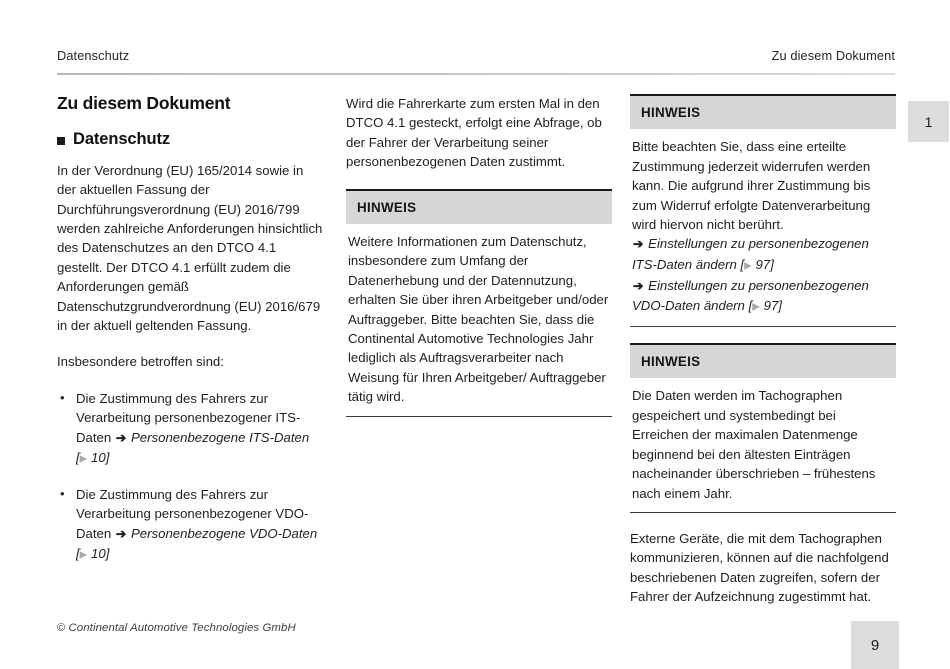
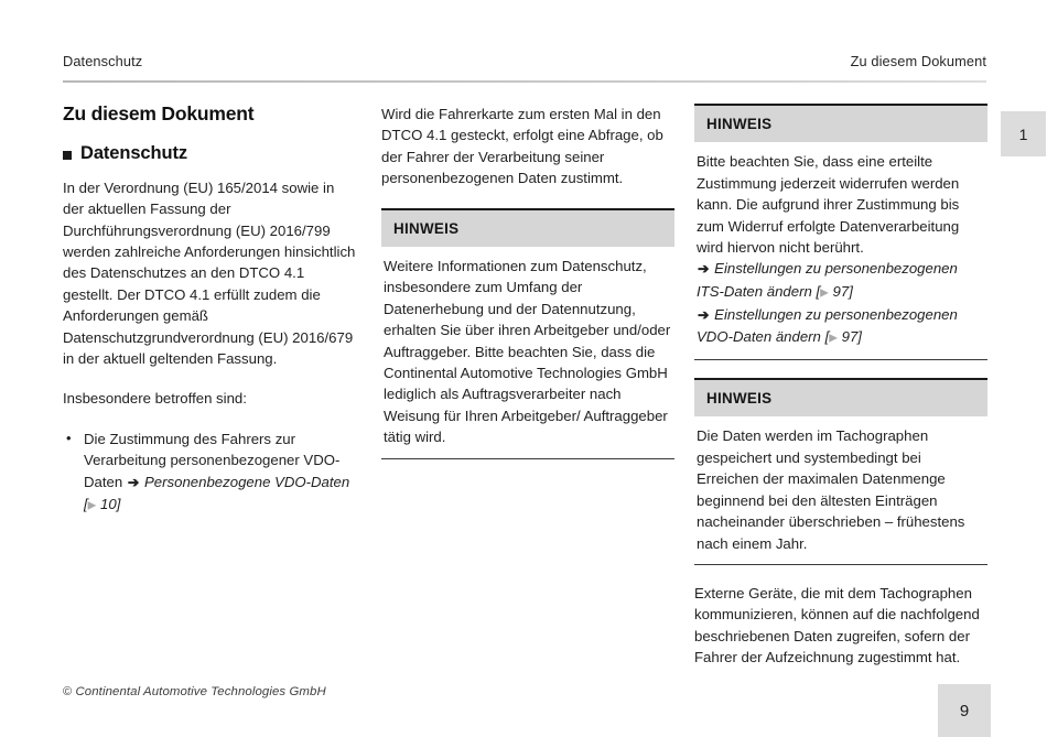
  Datenschutz
  Zu diesem Dokument
  1
  Zu diesem Dokument
  Datenschutz
  In der Verordnung (EU) 165/2014 sowie in der aktuellen Fassung der Durchführungsverordnung (EU) 2016/799 werden zahlreiche Anforderungen hinsichtlich des Datenschutzes an den DTCO 4.1 gestellt. Der DTCO 4.1 erfüllt zudem die Anforderungen gemäß Datenschutzgrundverordnung (EU) 2016/679 in der aktuell geltenden Fassung.
  Insbesondere betroffen sind:
- Die Zustimmung des Fahrers zur Verarbeitung personenbezogener ITS-Daten ➔ Personenbezogene ITS-Daten [▶ 10]
  Die Zustimmung des Fahrers zur Verarbeitung personenbezogener VDO-Daten ➔ Personenbezogene VDO-Daten [▶ 10]
  Wird die Fahrerkarte zum ersten Mal in den DTCO 4.1 gesteckt, erfolgt eine Abfrage, ob der Fahrer der Verarbeitung seiner personenbezogenen Daten zustimmt.
  HINWEIS
- Weitere Informationen zum Datenschutz, insbesondere zum Umfang der Datenerhebung und der Datennutzung, erhalten Sie über ihren Arbeitgeber und/oder Auftraggeber. Bitte beachten Sie, dass die Continental Automotive Technologies Jahr lediglich als Auftragsverarbeiter nach Weisung für Ihren Arbeitgeber/ Auftraggeber tätig wird.
+ Weitere Informationen zum Datenschutz, insbesondere zum Umfang der Datenerhebung und der Datennutzung, erhalten Sie über ihren Arbeitgeber und/oder Auftraggeber. Bitte beachten Sie, dass die Continental Automotive Technologies GmbH lediglich als Auftragsverarbeiter nach Weisung für Ihren Arbeitgeber/ Auftraggeber tätig wird.
  HINWEIS
  Bitte beachten Sie, dass eine erteilte Zustimmung jederzeit widerrufen werden kann. Die aufgrund ihrer Zustimmung bis zum Widerruf erfolgte Datenverarbeitung wird hiervon nicht berührt.
  ➔ Einstellungen zu personenbezogenen ITS-Daten ändern [▶ 97]
  ➔ Einstellungen zu personenbezogenen VDO-Daten ändern [▶ 97]
  HINWEIS
  Die Daten werden im Tachographen gespeichert und systembedingt bei Erreichen der maximalen Datenmenge beginnend bei den ältesten Einträgen nacheinander überschrieben – frühestens nach einem Jahr.
  Externe Geräte, die mit dem Tachographen kommunizieren, können auf die nachfolgend beschriebenen Daten zugreifen, sofern der Fahrer der Aufzeichnung zugestimmt hat.
  © Continental Automotive Technologies GmbH
  9
